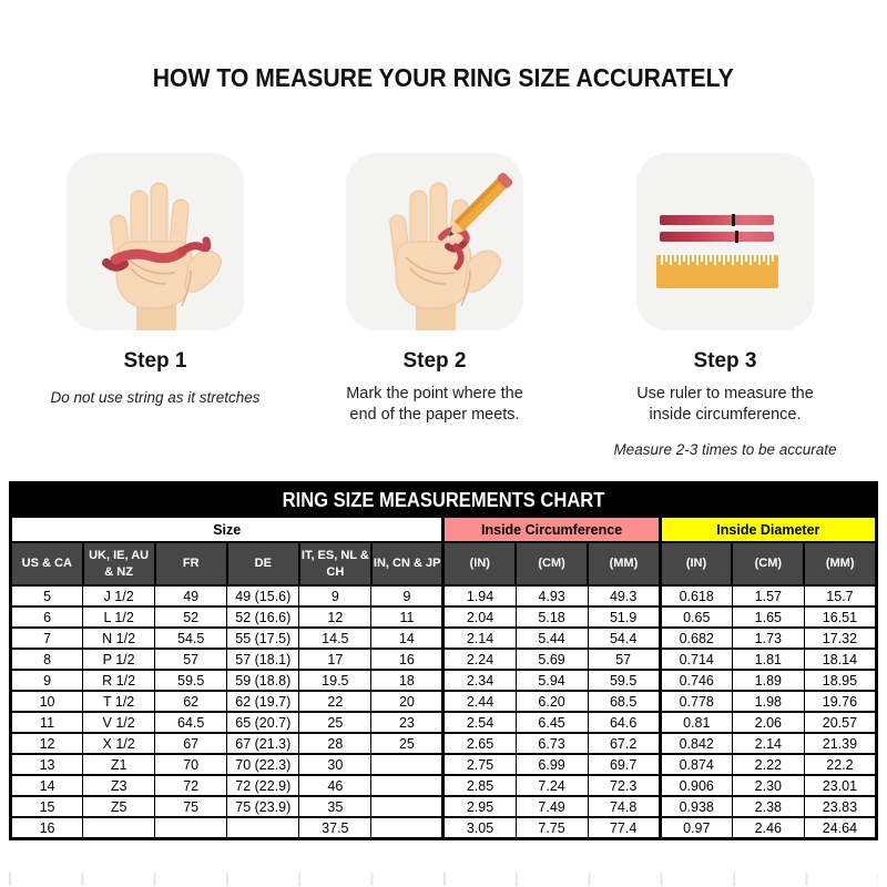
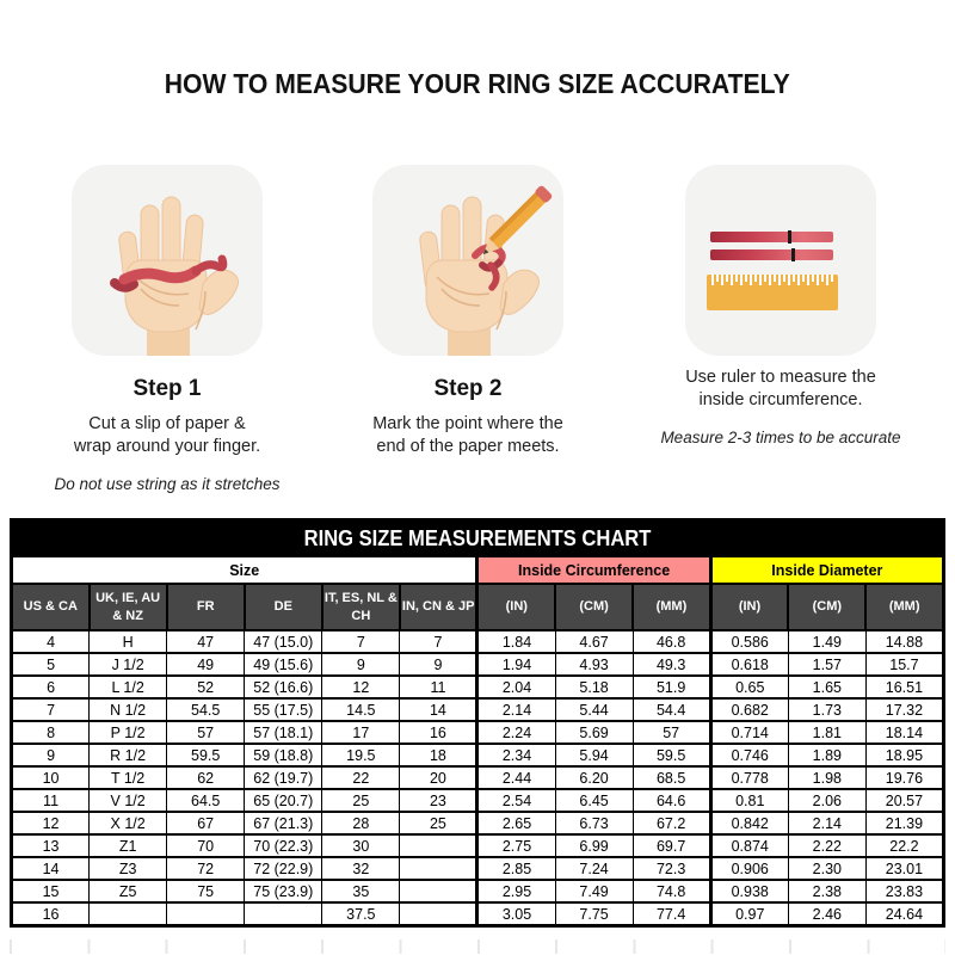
  HOW TO MEASURE YOUR RING SIZE ACCURATELY
  Step 1
+ Cut a slip of paper &
+ wrap around your finger.
  Do not use string as it stretches
  Step 2
  Mark the point where the
  end of the paper meets.
- Step 3
  Use ruler to measure the
  inside circumference.
  Measure 2-3 times to be accurate
  RING SIZE MEASUREMENTS CHART
  Size	Inside Circumference	Inside Diameter
  US & CA	UK, IE, AU & NZ	FR	DE	IT, ES, NL & CH	IN, CN & JP	(IN)	(CM)	(MM)	(IN)	(CM)	(MM)
+ 4	H	47	47 (15.0)	7	7	1.84	4.67	46.8	0.586	1.49	14.88
  5	J 1/2	49	49 (15.6)	9	9	1.94	4.93	49.3	0.618	1.57	15.7
  6	L 1/2	52	52 (16.6)	12	11	2.04	5.18	51.9	0.65	1.65	16.51
  7	N 1/2	54.5	55 (17.5)	14.5	14	2.14	5.44	54.4	0.682	1.73	17.32
  8	P 1/2	57	57 (18.1)	17	16	2.24	5.69	57	0.714	1.81	18.14
  9	R 1/2	59.5	59 (18.8)	19.5	18	2.34	5.94	59.5	0.746	1.89	18.95
  10	T 1/2	62	62 (19.7)	22	20	2.44	6.20	68.5	0.778	1.98	19.76
  11	V 1/2	64.5	65 (20.7)	25	23	2.54	6.45	64.6	0.81	2.06	20.57
  12	X 1/2	67	67 (21.3)	28	25	2.65	6.73	67.2	0.842	2.14	21.39
  13	Z1	70	70 (22.3)	30		2.75	6.99	69.7	0.874	2.22	22.2
- 14	Z3	72	72 (22.9)	46		2.85	7.24	72.3	0.906	2.30	23.01
+ 14	Z3	72	72 (22.9)	32		2.85	7.24	72.3	0.906	2.30	23.01
  15	Z5	75	75 (23.9)	35		2.95	7.49	74.8	0.938	2.38	23.83
  16				37.5		3.05	7.75	77.4	0.97	2.46	24.64
